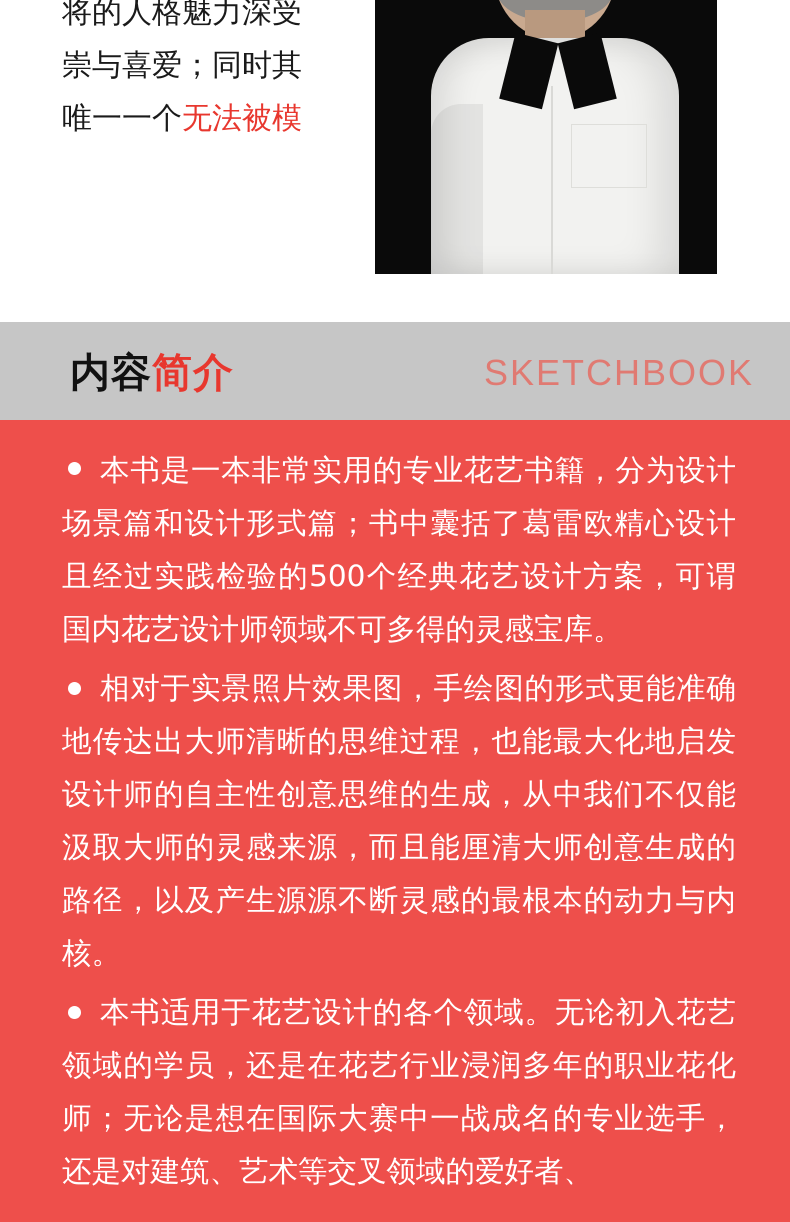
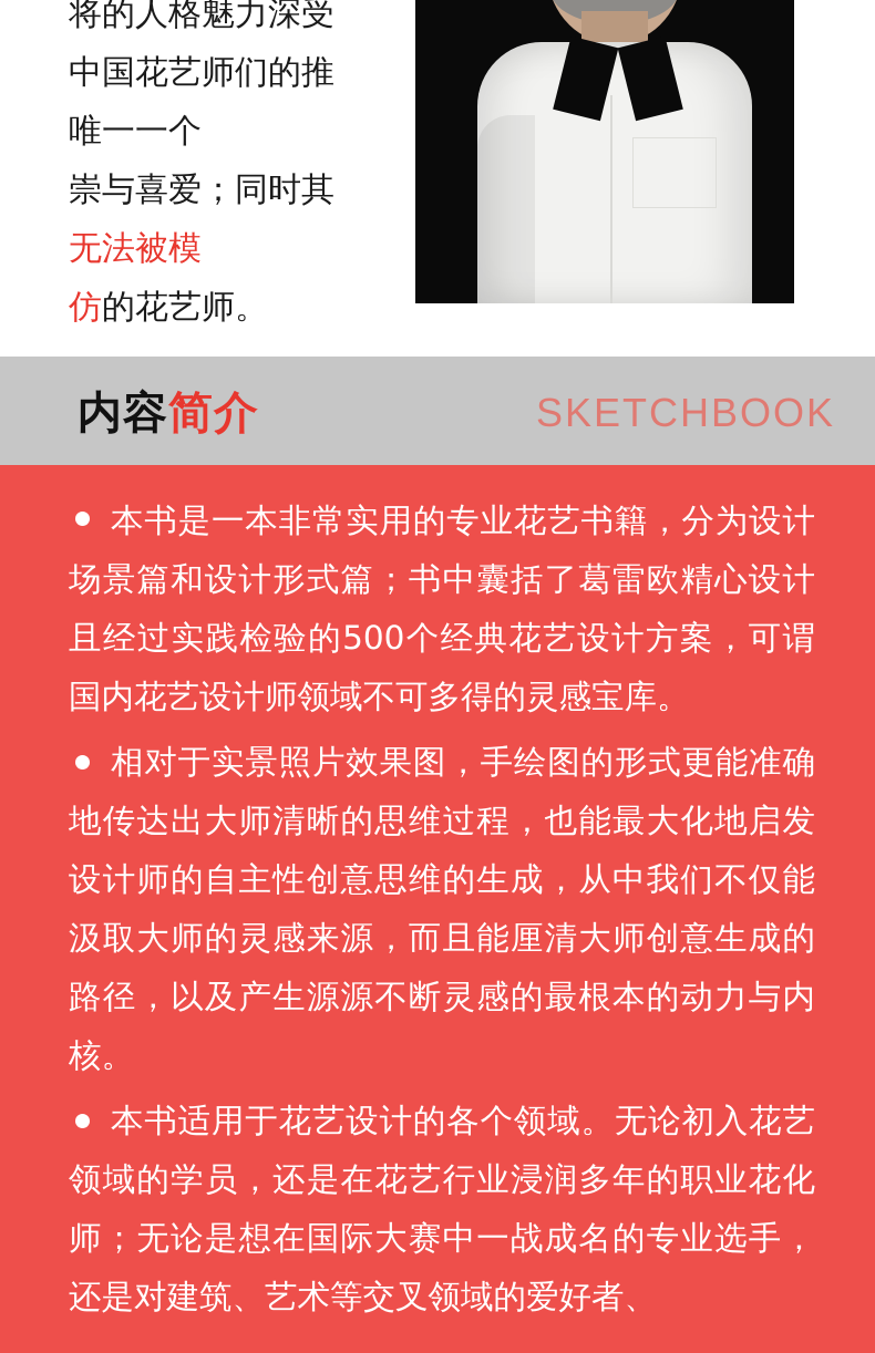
  将的人格魅力深受
+ 中国花艺师们的推
- 崇与喜爱；同时其
+ 唯一一个
- 唯一一个无法被模
+ 崇与喜爱；同时其无法被模
+ 仿的花艺师。
  内容简介
  SKETCHBOOK
  本书是一本非常实用的专业花艺书籍，分为设计场景篇和设计形式篇；书中囊括了葛雷欧精心设计且经过实践检验的500个经典花艺设计方案，可谓国内花艺设计师领域不可多得的灵感宝库。
  相对于实景照片效果图，手绘图的形式更能准确地传达出大师清晰的思维过程，也能最大化地启发设计师的自主性创意思维的生成，从中我们不仅能汲取大师的灵感来源，而且能厘清大师创意生成的路径，以及产生源源不断灵感的最根本的动力与内核。
  本书适用于花艺设计的各个领域。无论初入花艺领域的学员，还是在花艺行业浸润多年的职业花化师；无论是想在国际大赛中一战成名的专业选手，还是对建筑、艺术等交叉领域的爱好者、
